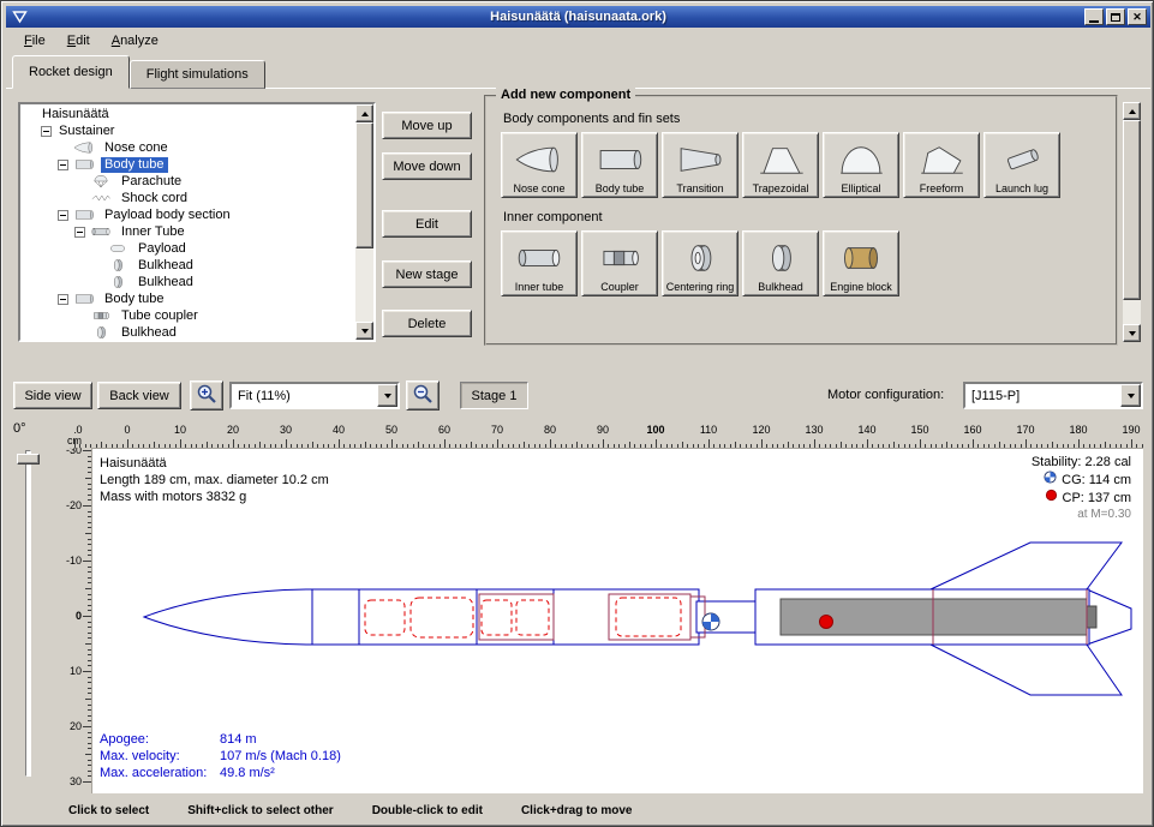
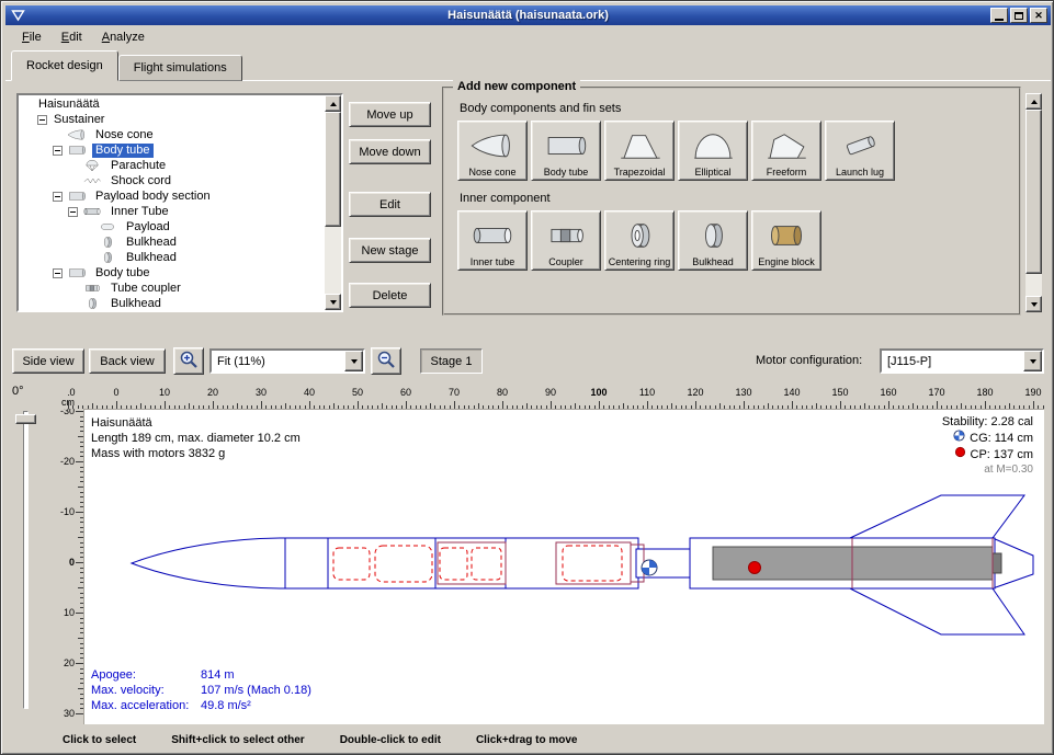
  Haisunäätä (haisunaata.ork)
  ✕
  File
  Edit
  Analyze
  Rocket design
  Flight simulations
  Haisunäätä
  Sustainer
  Nose cone
  Body tube
  Parachute
  Shock cord
  Payload body section
  Inner Tube
  Payload
  Bulkhead
  Bulkhead
  Body tube
  Tube coupler
  Bulkhead
  Add new component
  Body components and fin sets
  Nose cone
  Body tube
- Transition
  Trapezoidal
  Elliptical
  Freeform
  Launch lug
  Inner component
  Inner tube
  Coupler
  Centering ring
  Bulkhead
  Engine block
  Side view
  Back view
  Fit (11%)
  Stage 1
  Motor configuration:
  [J115-P]
  0°
  cm
  0
  10
  20
  30
  40
  50
  60
  70
  80
  90
  100
  110
  120
  130
  140
  150
  160
  170
  180
  190
  -30
  -20
  -10
  0
  10
  20
  30
  Haisunäätä
  Length 189 cm, max. diameter 10.2 cm
  Mass with motors 3832 g
  Stability: 2.28 cal
  CG: 114 cm
  CP: 137 cm
  at M=0.30
  Apogee:
  814 m
  Max. velocity:
  107 m/s (Mach 0.18)
  Max. acceleration:
  49.8 m/s²
  Click to select
  Shift+click to select other
  Double-click to edit
  Click+drag to move
  Move up
  Move down
  Edit
  New stage
  Delete
